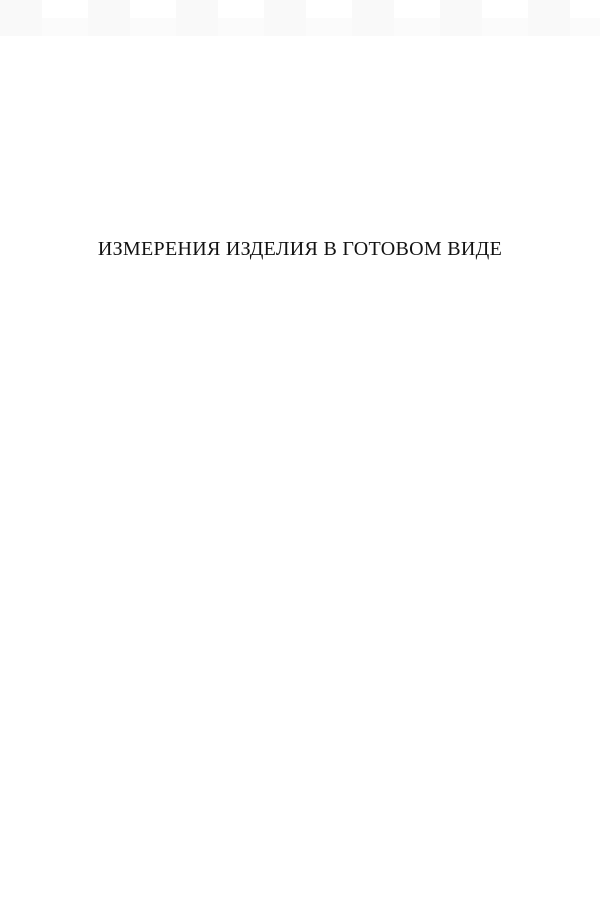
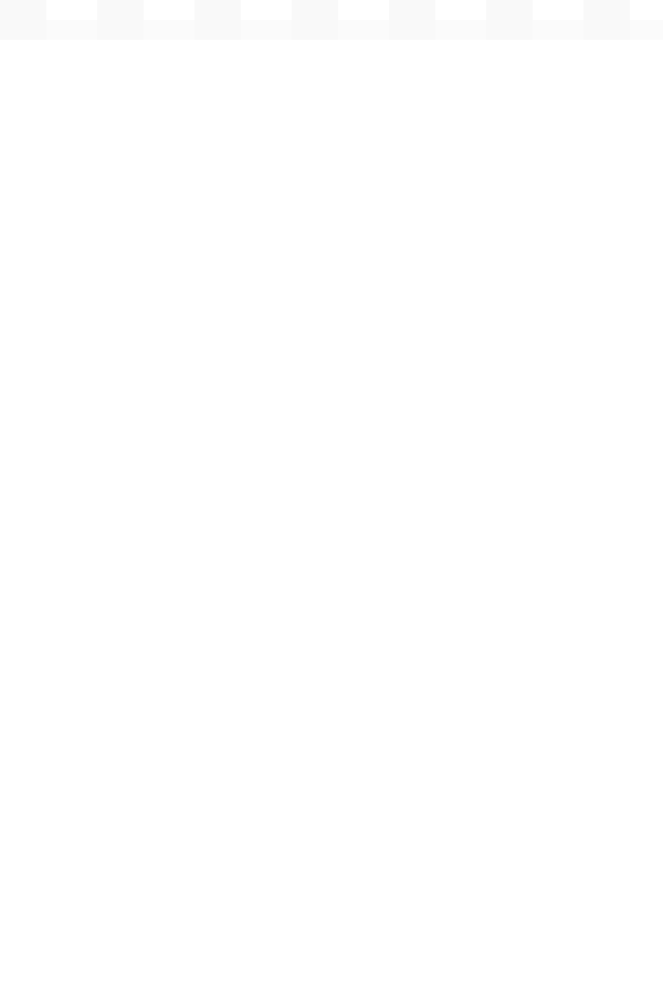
- ИЗМЕРЕНИЯ ИЗДЕЛИЯ В ГОТОВОМ ВИДЕ
